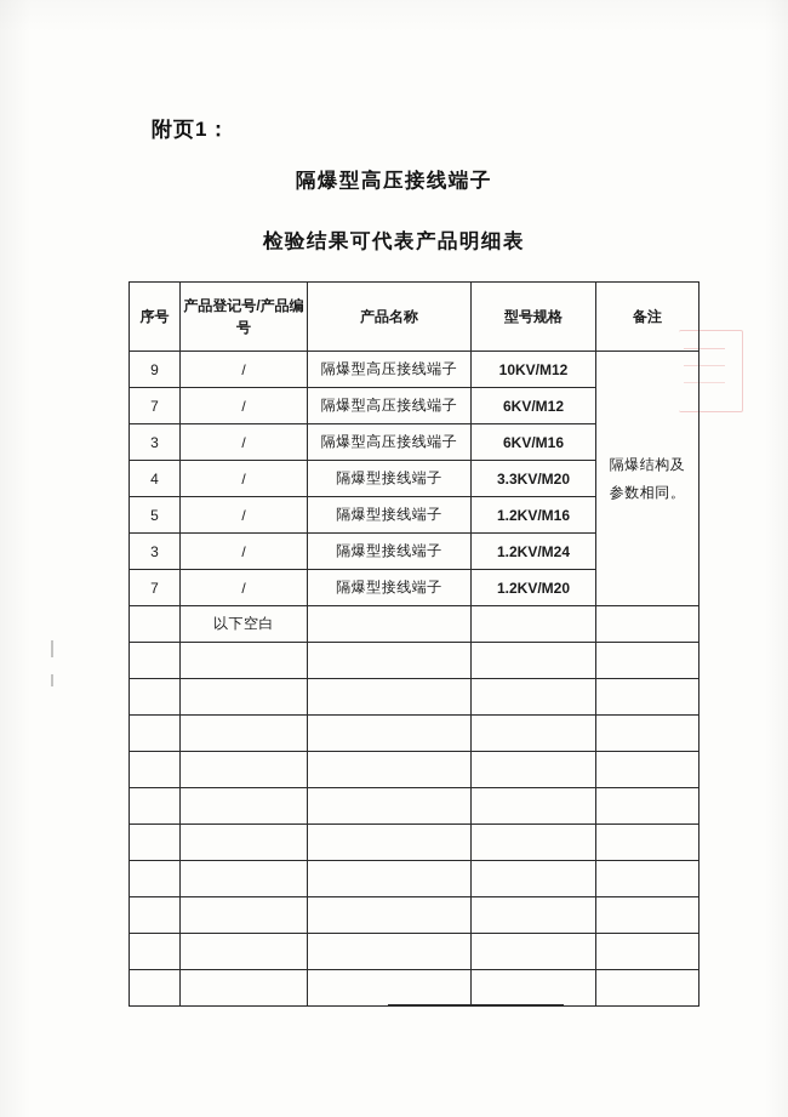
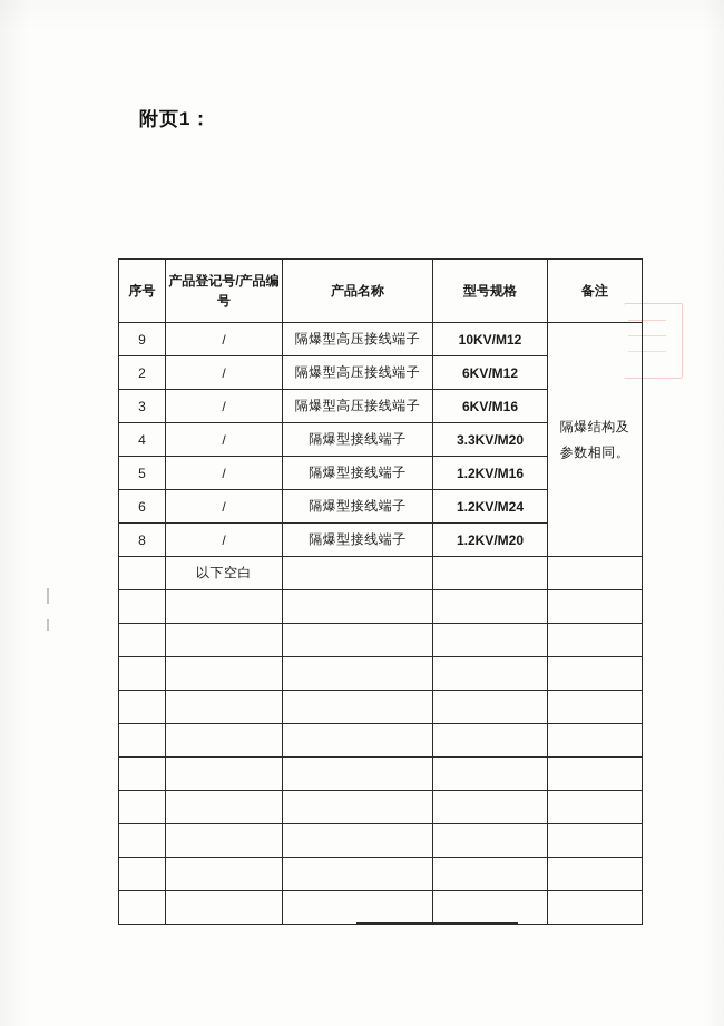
  附页1：
- 隔爆型高压接线端子
- 检验结果可代表产品明细表
  序号	产品登记号/产品编号	产品名称	型号规格	备注
  9	/	隔爆型高压接线端子	10KV/M12	隔爆结构及 参数相同。
- 7	/	隔爆型高压接线端子	6KV/M12
+ 2	/	隔爆型高压接线端子	6KV/M12
  3	/	隔爆型高压接线端子	6KV/M16
  4	/	隔爆型接线端子	3.3KV/M20
  5	/	隔爆型接线端子	1.2KV/M16
- 3	/	隔爆型接线端子	1.2KV/M24
+ 6	/	隔爆型接线端子	1.2KV/M24
- 7	/	隔爆型接线端子	1.2KV/M20
+ 8	/	隔爆型接线端子	1.2KV/M20
  	以下空白
